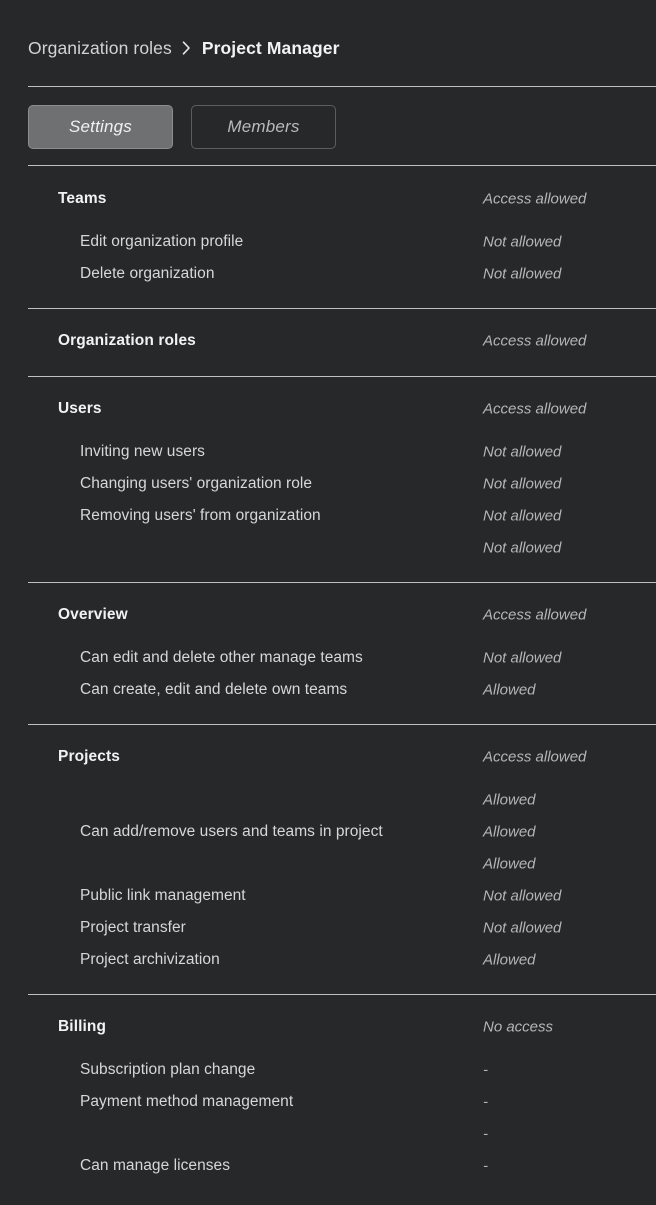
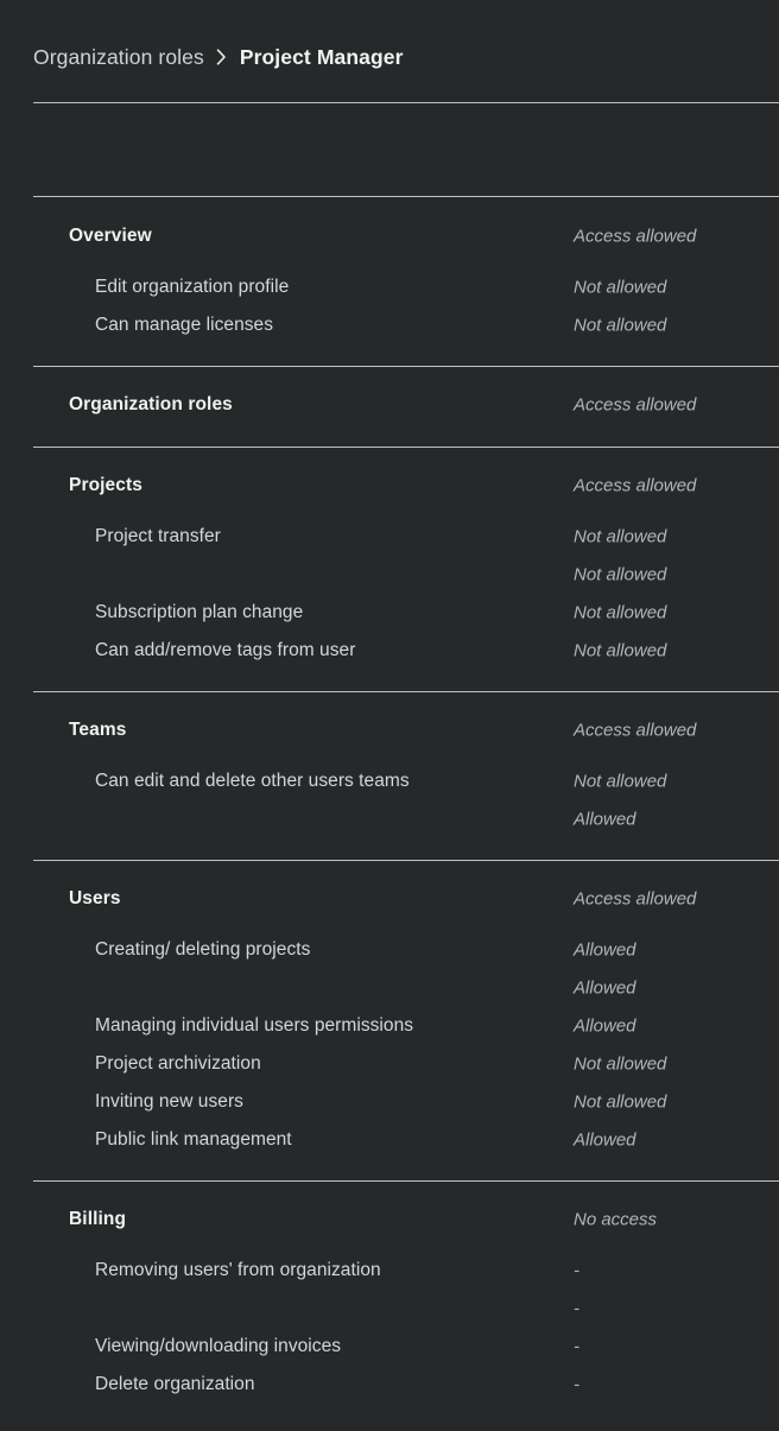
  Organization roles
  Project Manager
- Settings
- Members
- Teams
+ Overview
  Access allowed
  Edit organization profile
  Not allowed
- Delete organization
+ Can manage licenses
  Not allowed
  Organization roles
  Access allowed
- Users
+ Projects
  Access allowed
- Inviting new users
+ Project transfer
  Not allowed
- Changing users' organization role
  Not allowed
- Removing users' from organization
+ Subscription plan change
  Not allowed
+ Can add/remove tags from user
  Not allowed
- Overview
+ Teams
  Access allowed
- Can edit and delete other manage teams
+ Can edit and delete other users teams
  Not allowed
- Can create, edit and delete own teams
  Allowed
- Projects
+ Users
  Access allowed
+ Creating/ deleting projects
  Allowed
- Can add/remove users and teams in project
  Allowed
+ Managing individual users permissions
  Allowed
- Public link management
+ Project archivization
  Not allowed
- Project transfer
+ Inviting new users
  Not allowed
- Project archivization
+ Public link management
  Allowed
  Billing
  No access
- Subscription plan change
+ Removing users' from organization
  -
- Payment method management
  -
+ Viewing/downloading invoices
  -
- Can manage licenses
+ Delete organization
  -
